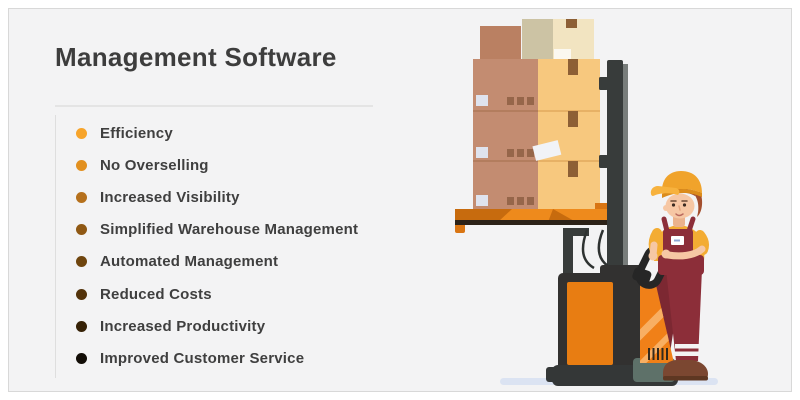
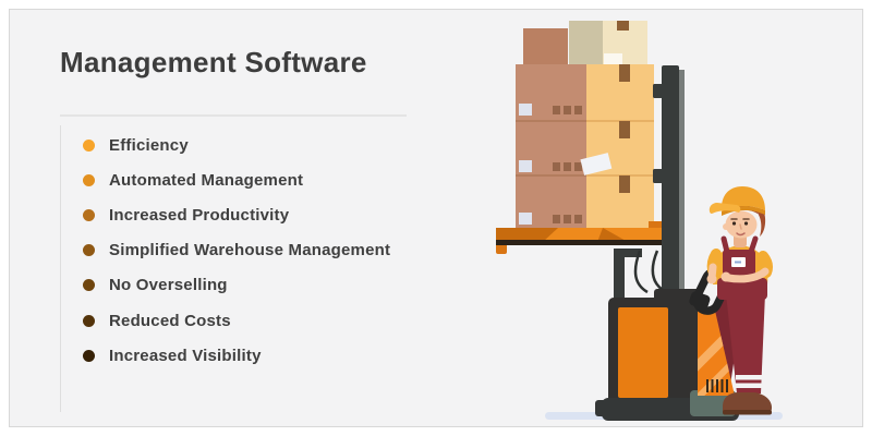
  Management Software
  Efficiency
- No Overselling
+ Automated Management
- Increased Visibility
+ Increased Productivity
  Simplified Warehouse Management
- Automated Management
+ No Overselling
  Reduced Costs
- Increased Productivity
+ Increased Visibility
- Improved Customer Service
